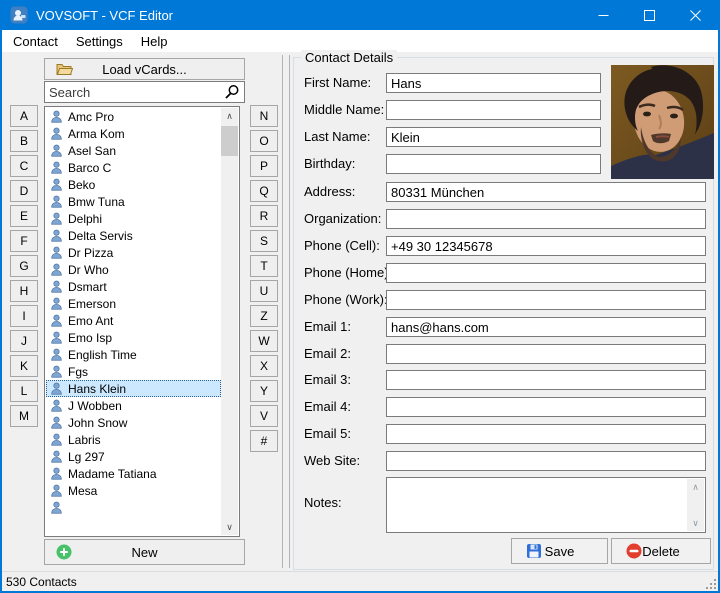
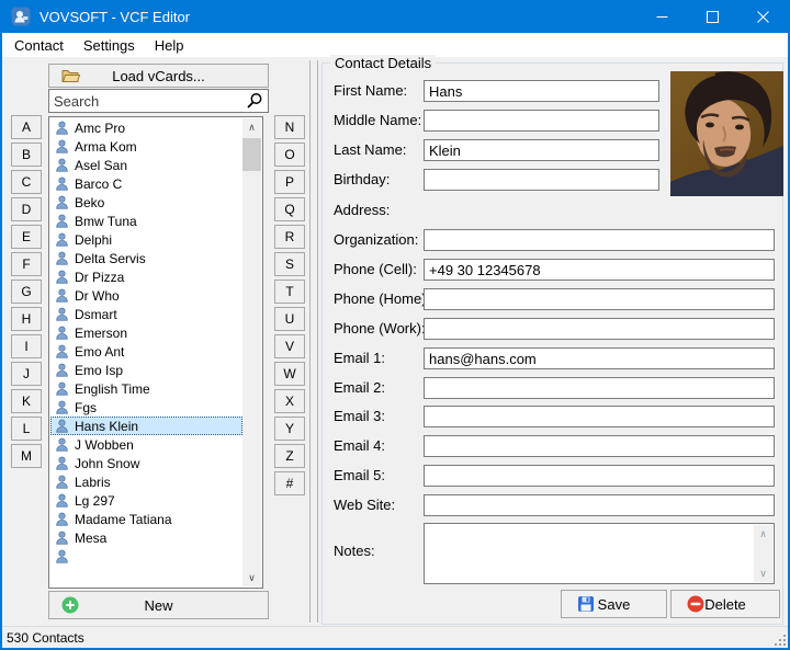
  VOVSOFT - VCF Editor
  Contact
  Settings
  Help
  A
  B
  C
  D
  E
  F
  G
  H
  I
  J
  K
  L
  M
  Load vCards...
  Search
  Amc Pro
  Arma Kom
  Asel San
  Barco C
  Beko
  Bmw Tuna
  Delphi
  Delta Servis
  Dr Pizza
  Dr Who
  Dsmart
  Emerson
  Emo Ant
  Emo Isp
  English Time
  Fgs
  Hans Klein
  J Wobben
  John Snow
  Labris
  Lg 297
  Madame Tatiana
  Mesa
  ∧
  ∨
  New
  N
  O
  P
  Q
  R
  S
  T
  U
- Z
+ V
  W
  X
  Y
- V
+ Z
  #
  Contact Details
  First Name:
  Hans
  Middle Name:
  Last Name:
  Klein
  Birthday:
  Address:
- 80331 München
  Organization:
  Phone (Cell):
  +49 30 12345678
  Phone (Home
  Phone (Work)
  Email 1:
  hans@hans.com
  Email 2:
  Email 3:
  Email 4:
  Email 5:
  Web Site:
  Notes:
  ∧
  ∨
  Save
  Delete
  530 Contacts
